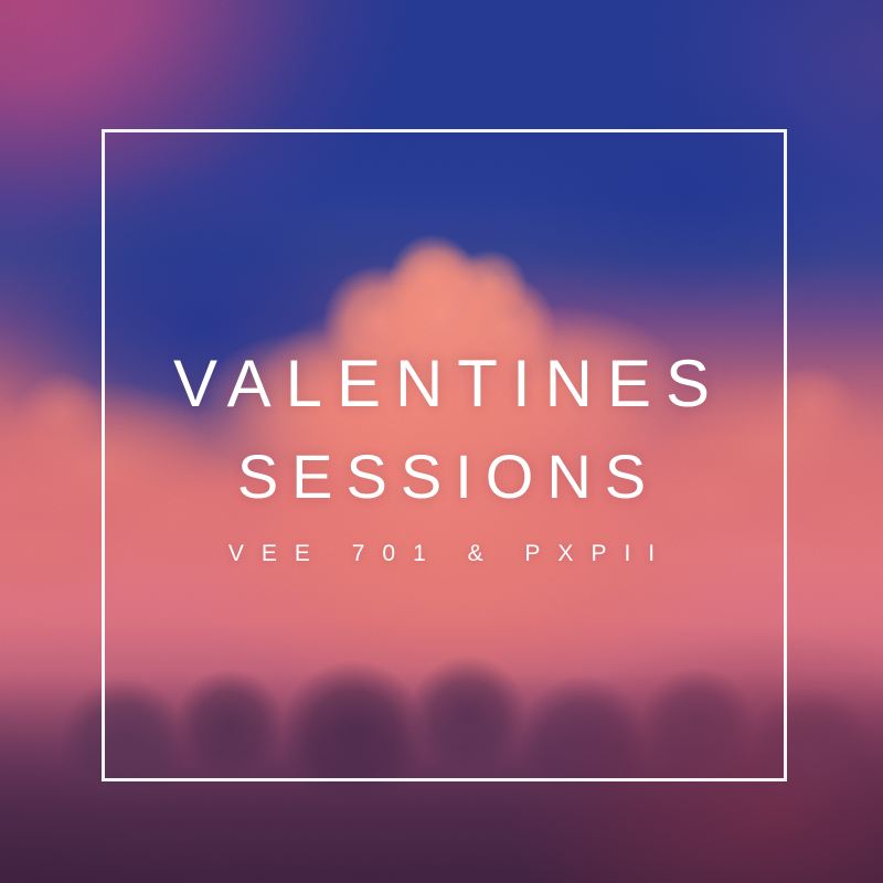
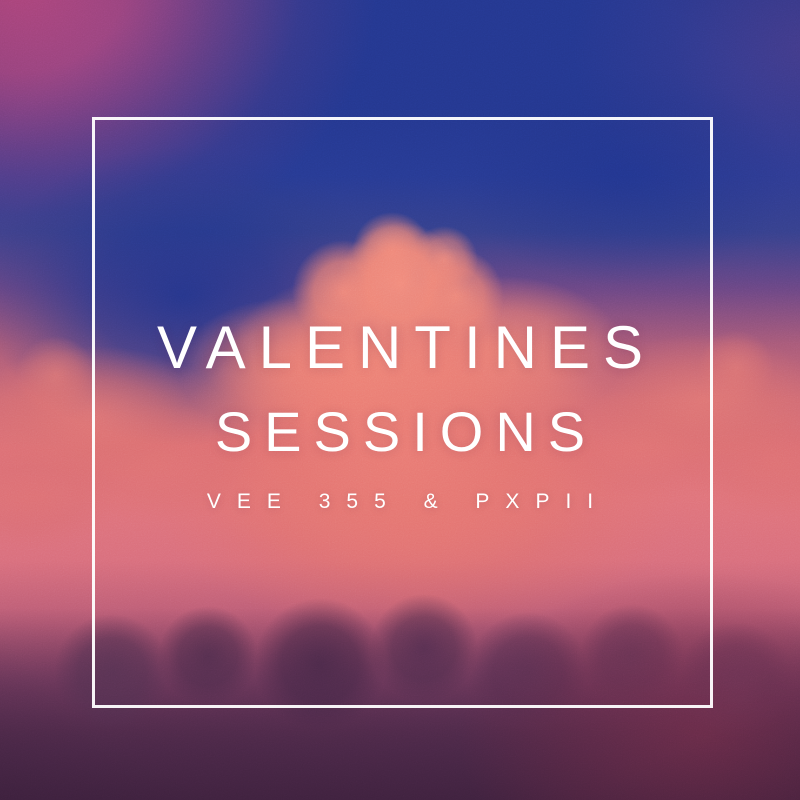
  VALENTINES
  SESSIONS
- VEE 701 & PXPII
+ VEE 355 & PXPII
